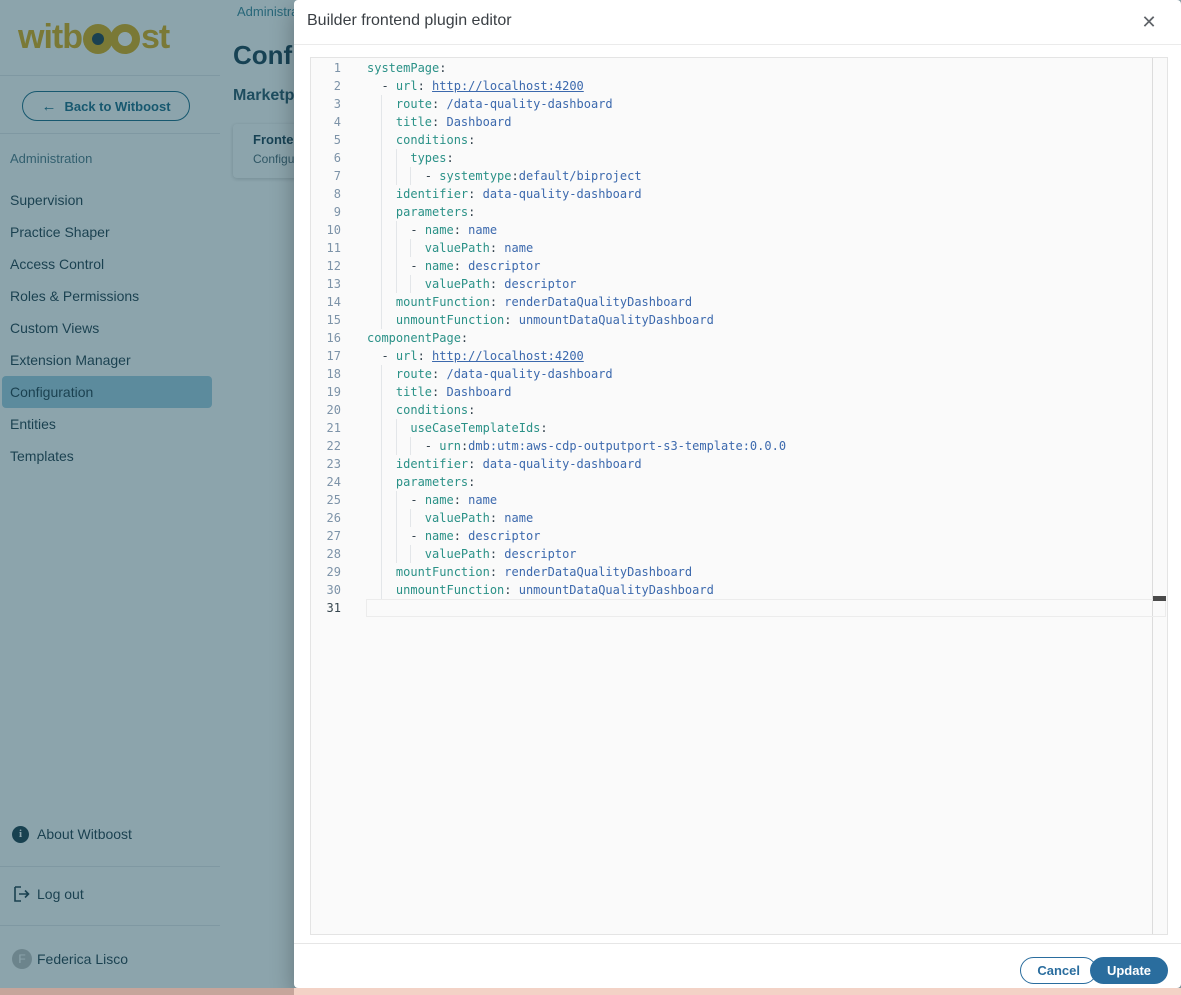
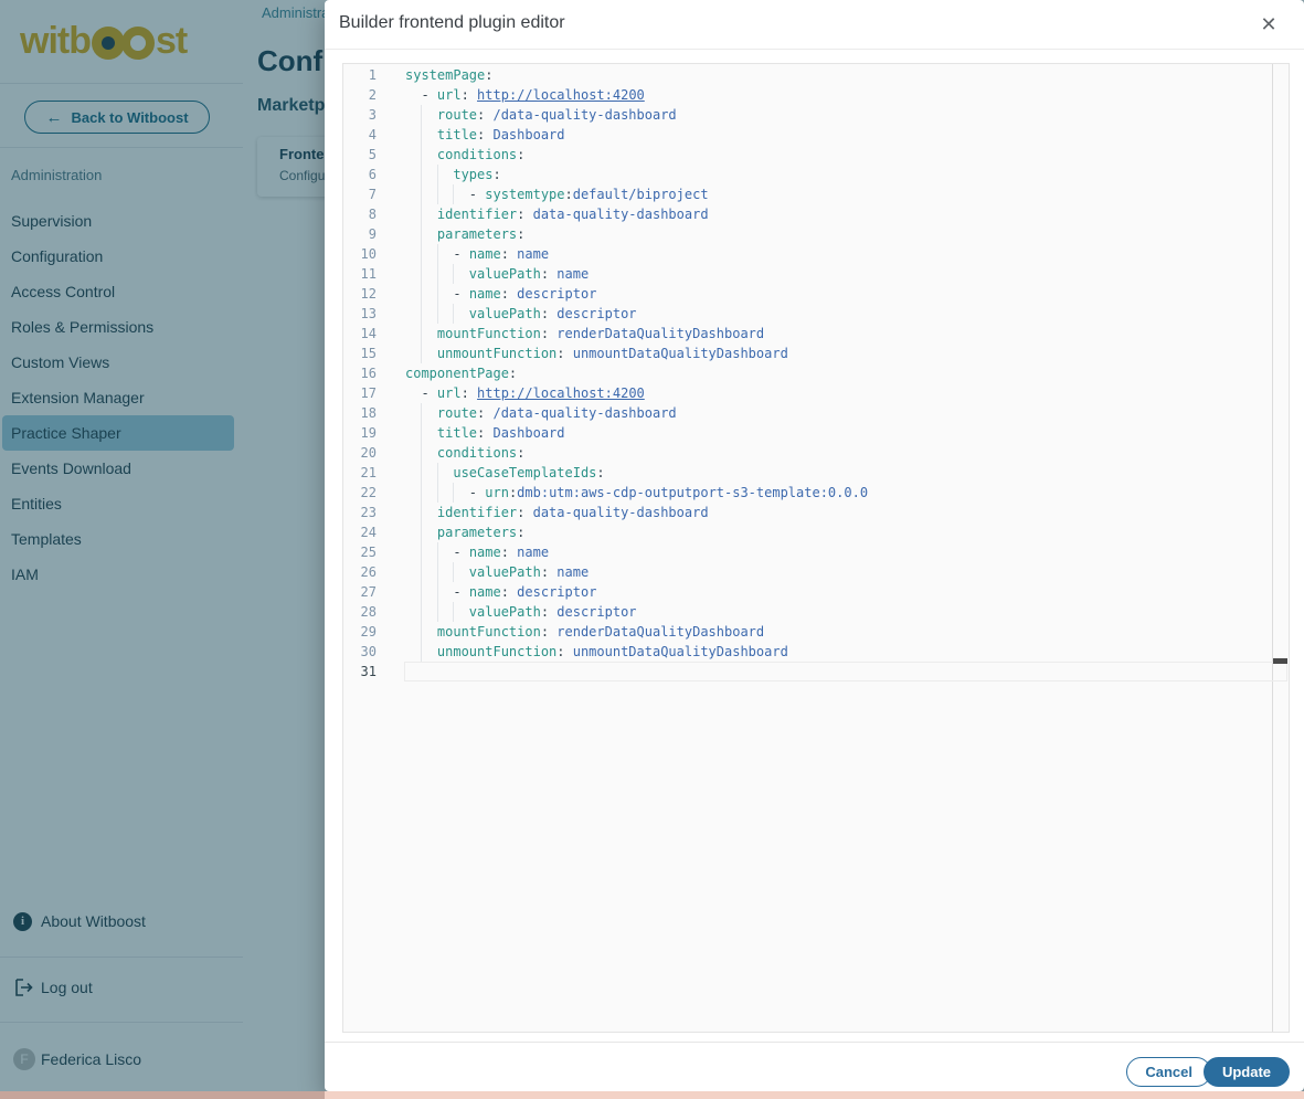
  witb
  st
  ←
  Back to Witboost
  Administration
  Supervision
- Practice Shaper
+ Configuration
  Access Control
  Roles & Permissions
  Custom Views
  Extension Manager
- Configuration
+ Practice Shaper
+ Events Download
  Entities
  Templates
+ IAM
  i
  About Witboost
  Log out
  F
  Federica Lisco
  Administr
  Marketp
  Fronte
  Configu
  Builder frontend plugin editor
  ✕
  1
  systemPage:
  2
  - url: http://localhost:4200
  3
  route: /data-quality-dashboard
  4
  title: Dashboard
  5
  conditions:
  6
  types:
  7
  - systemtype:default/biproject
  8
  identifier: data-quality-dashboard
  9
  parameters:
  10
  - name: name
  11
  valuePath: name
  12
  - name: descriptor
  13
  valuePath: descriptor
  14
  mountFunction: renderDataQualityDashboard
  15
  unmountFunction: unmountDataQualityDashboard
  16
  componentPage:
  17
  - url: http://localhost:4200
  18
  route: /data-quality-dashboard
  19
  title: Dashboard
  20
  conditions:
  21
  useCaseTemplateIds:
  22
  - urn:dmb:utm:aws-cdp-outputport-s3-template:0.0.0
  23
  identifier: data-quality-dashboard
  24
  parameters:
  25
  - name: name
  26
  valuePath: name
  27
  - name: descriptor
  28
  valuePath: descriptor
  29
  mountFunction: renderDataQualityDashboard
  30
  unmountFunction: unmountDataQualityDashboard
  31
  Cancel
  Update
